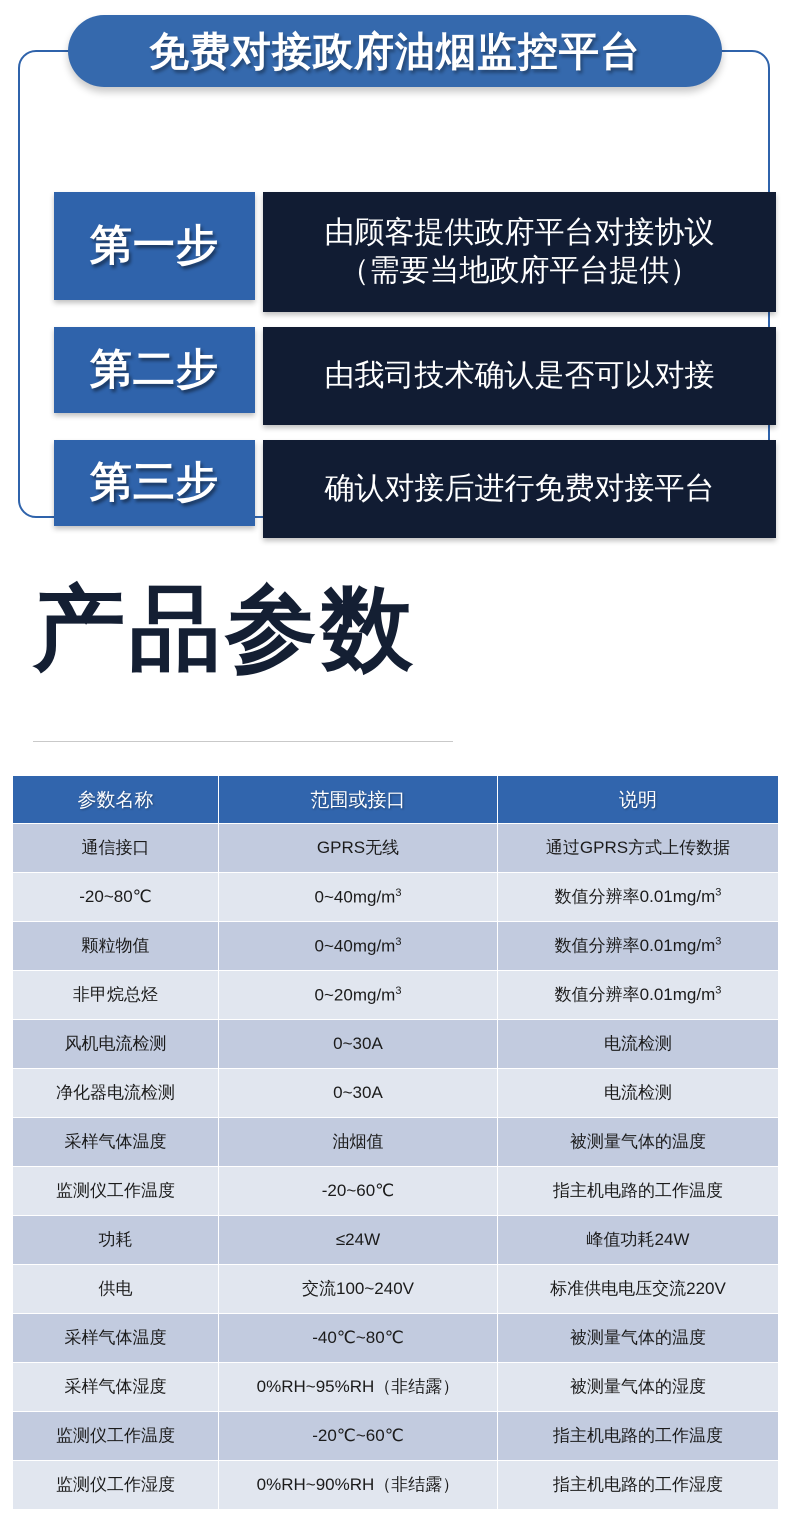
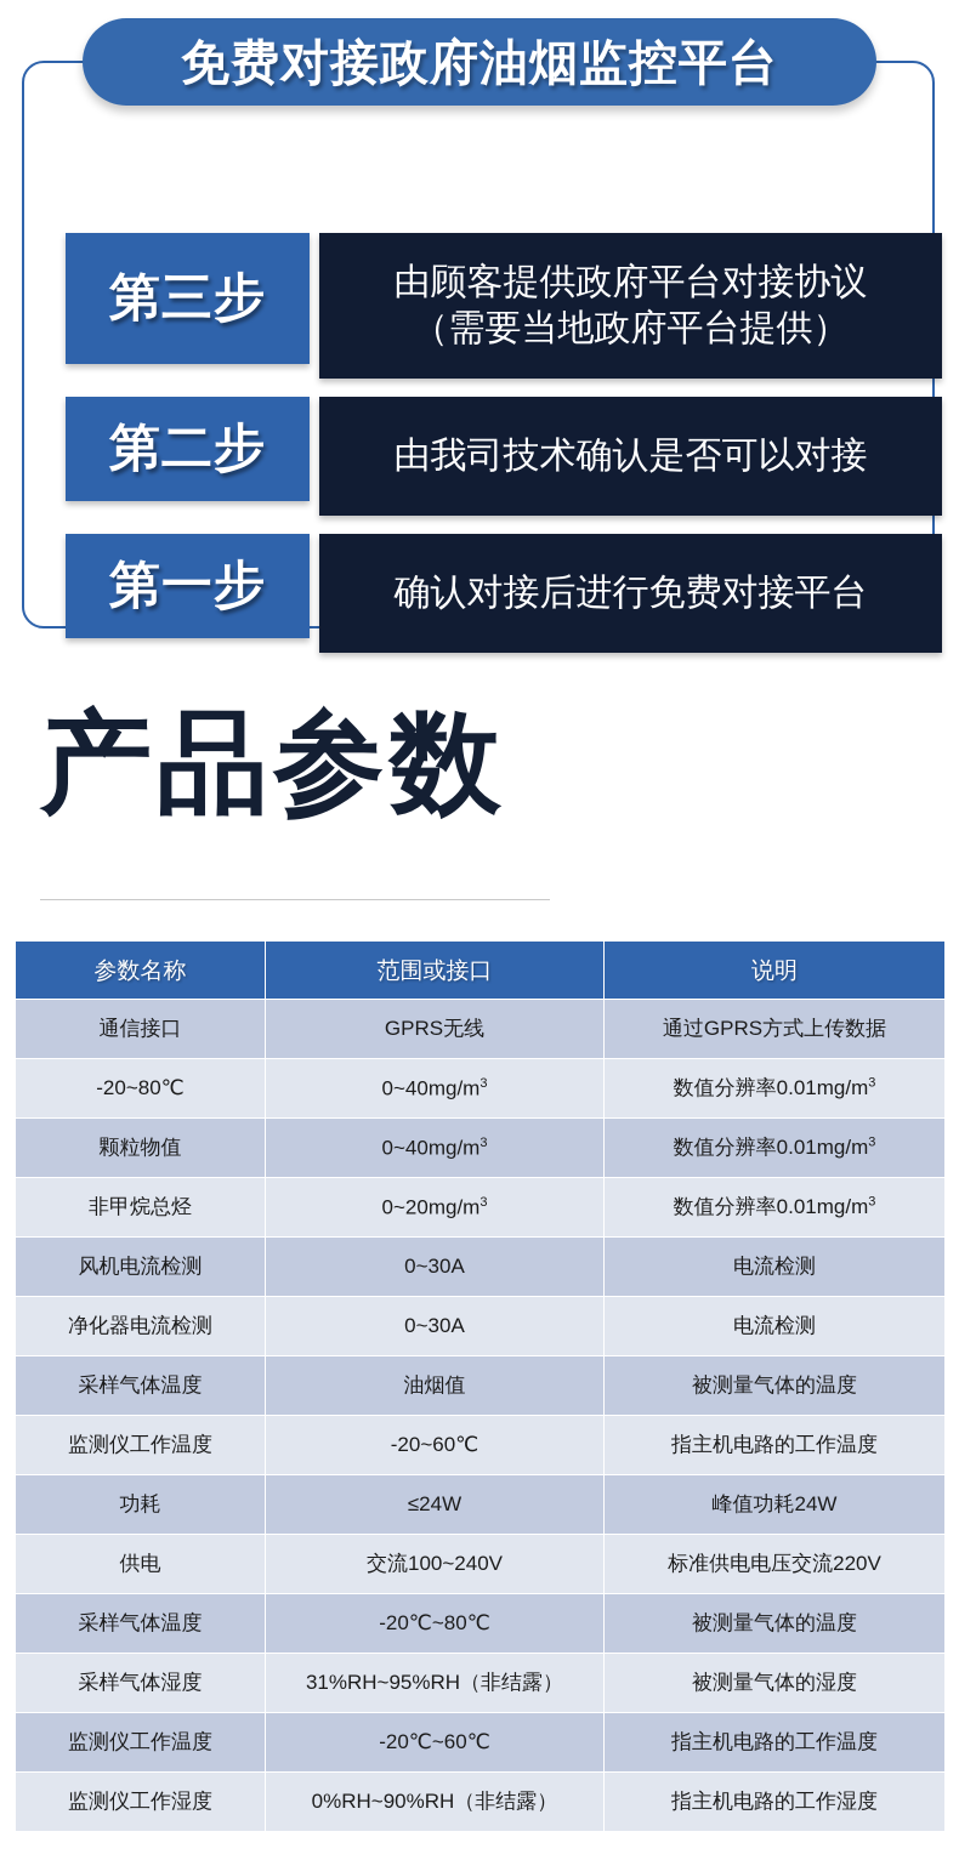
- 第一步
+ 第三步
  由顾客提供政府平台对接协议
  （需要当地政府平台提供）
  第二步
  由我司技术确认是否可以对接
- 第三步
+ 第一步
  确认对接后进行免费对接平台
  免费对接政府油烟监控平台
  产品参数
  参数名称	范围或接口	说明
  通信接口	GPRS无线	通过GPRS方式上传数据
  -20~80℃	0~40mg/m3	数值分辨率0.01mg/m3
  颗粒物值	0~40mg/m3	数值分辨率0.01mg/m3
  非甲烷总烃	0~20mg/m3	数值分辨率0.01mg/m3
  风机电流检测	0~30A	电流检测
  净化器电流检测	0~30A	电流检测
  采样气体温度	油烟值	被测量气体的温度
  监测仪工作温度	-20~60℃	指主机电路的工作温度
  功耗	≤24W	峰值功耗24W
  供电	交流100~240V	标准供电电压交流220V
- 采样气体温度	-40℃~80℃	被测量气体的温度
+ 采样气体温度	-20℃~80℃	被测量气体的温度
- 采样气体湿度	0%RH~95%RH（非结露）	被测量气体的湿度
+ 采样气体湿度	31%RH~95%RH（非结露）	被测量气体的湿度
  监测仪工作温度	-20℃~60℃	指主机电路的工作温度
  监测仪工作湿度	0%RH~90%RH（非结露）	指主机电路的工作湿度
